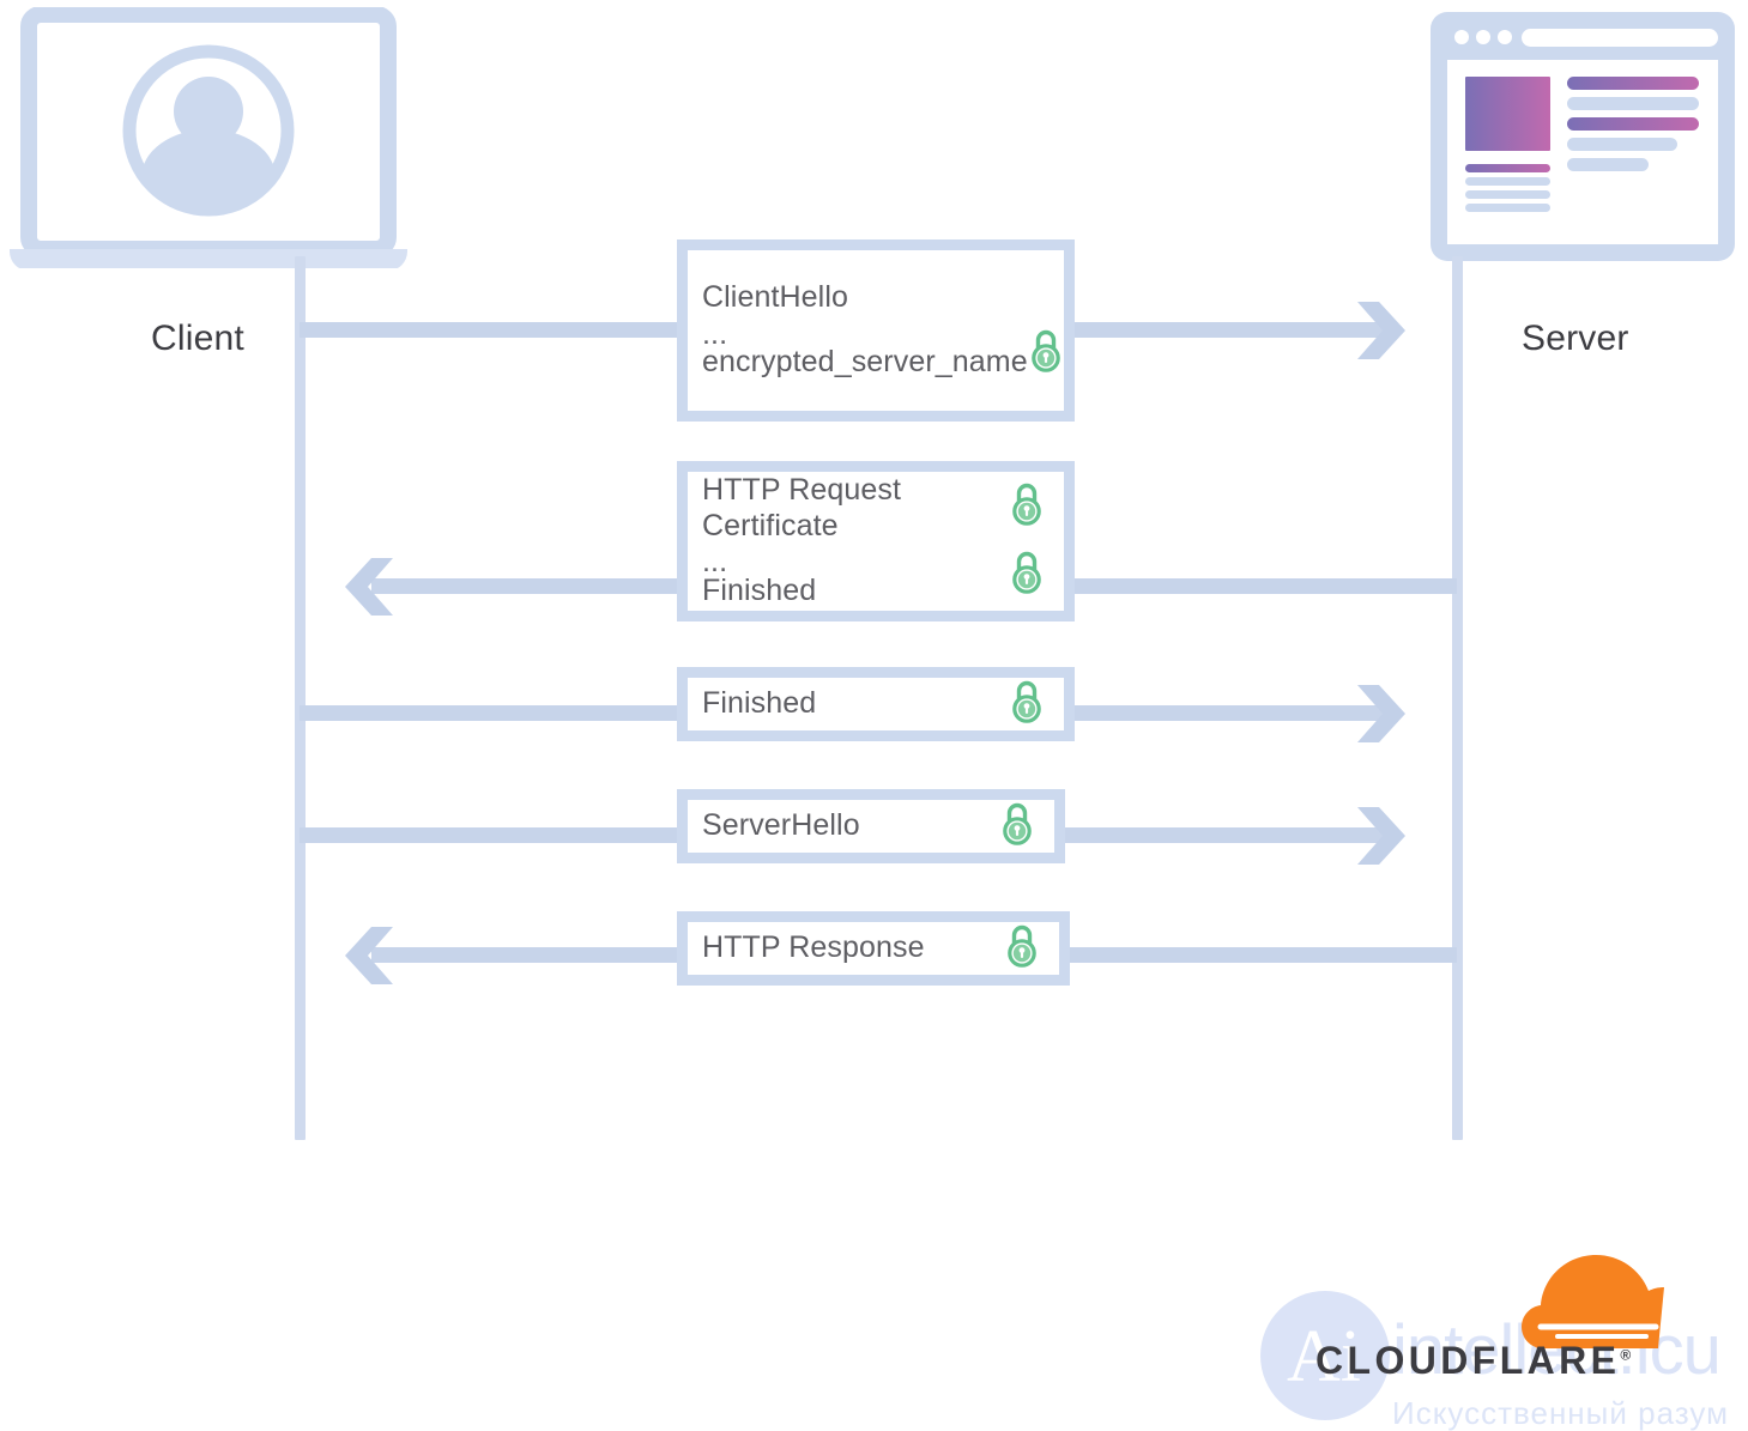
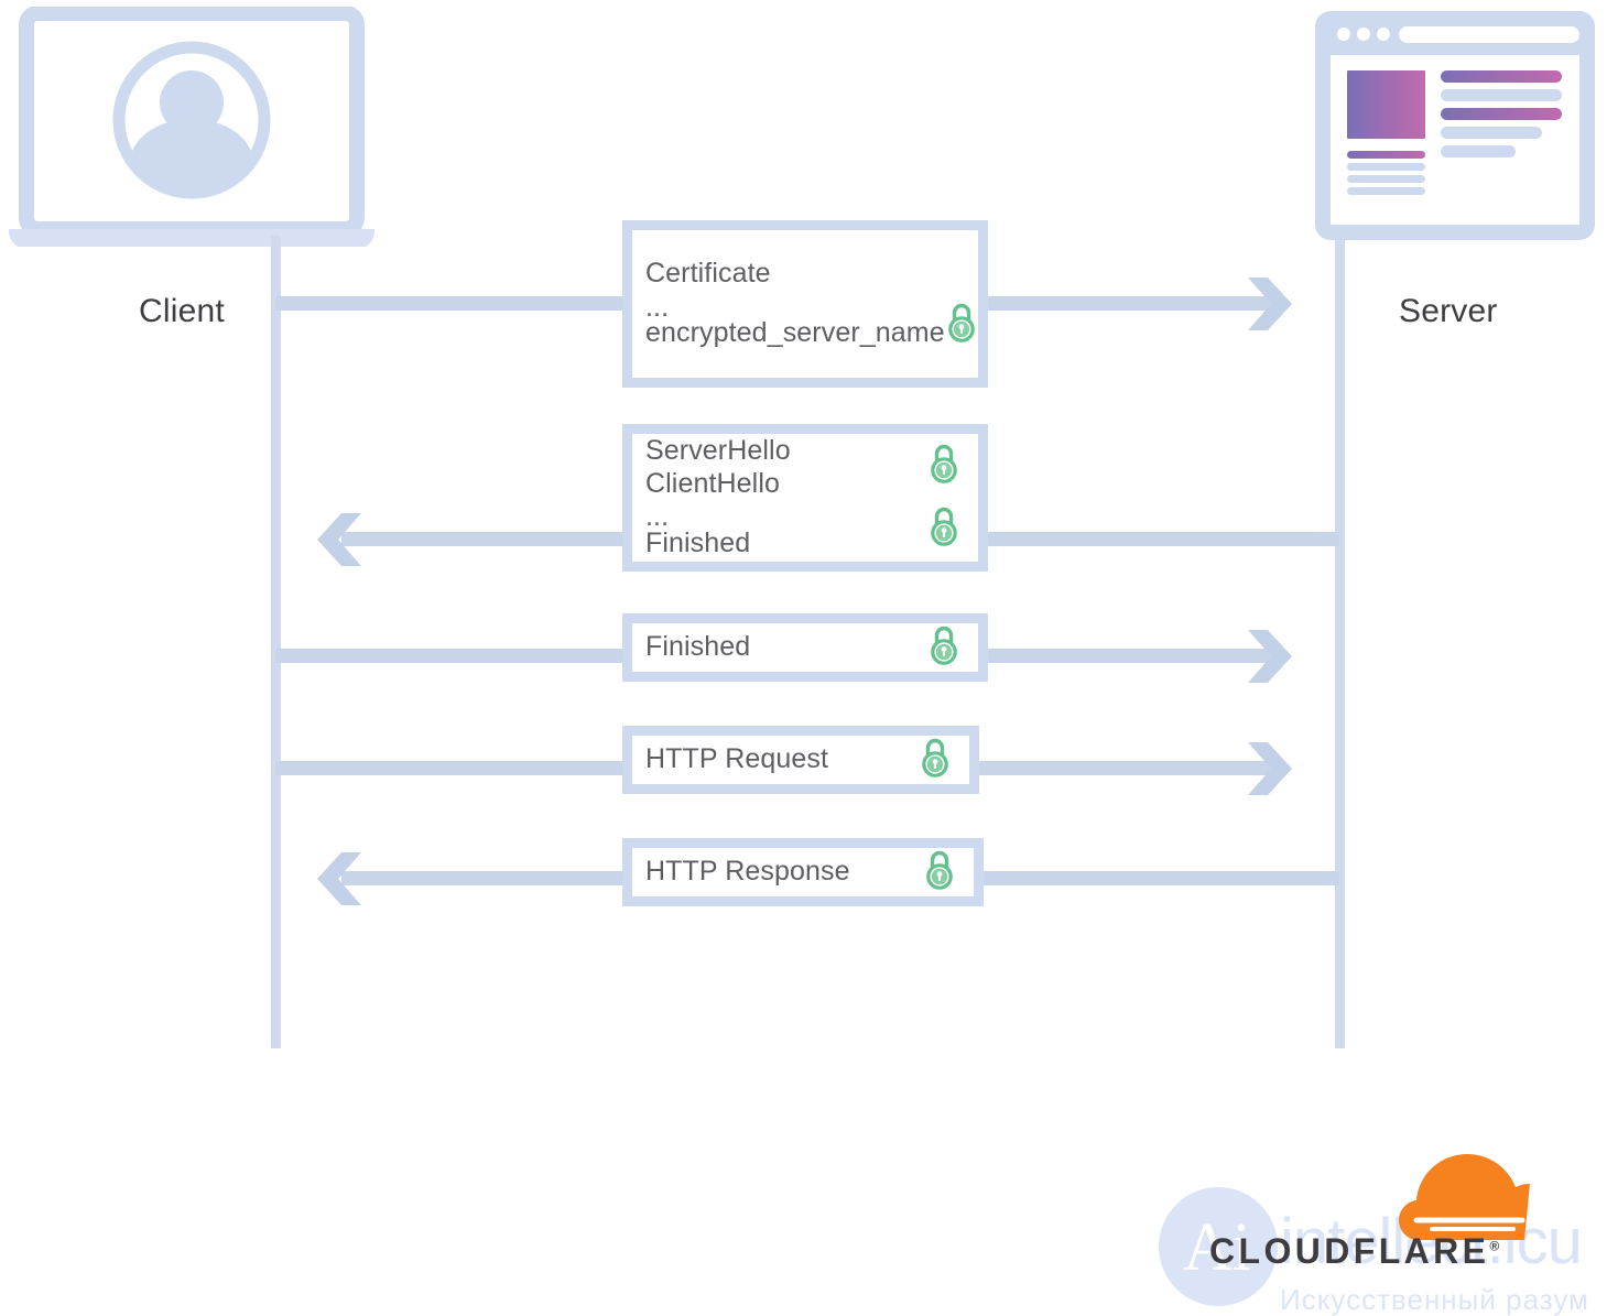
  Client
  Server
- ClientHello
+ Certificate
  ...
  encrypted_server_name
- HTTP Request
+ ServerHello
- Certificate
+ ClientHello
  ...
  Finished
  Finished
- ServerHello
+ HTTP Request
  HTTP Response
  Ai
  intellect.icu
  Искусственный разум
  CLOUDFLARE®
